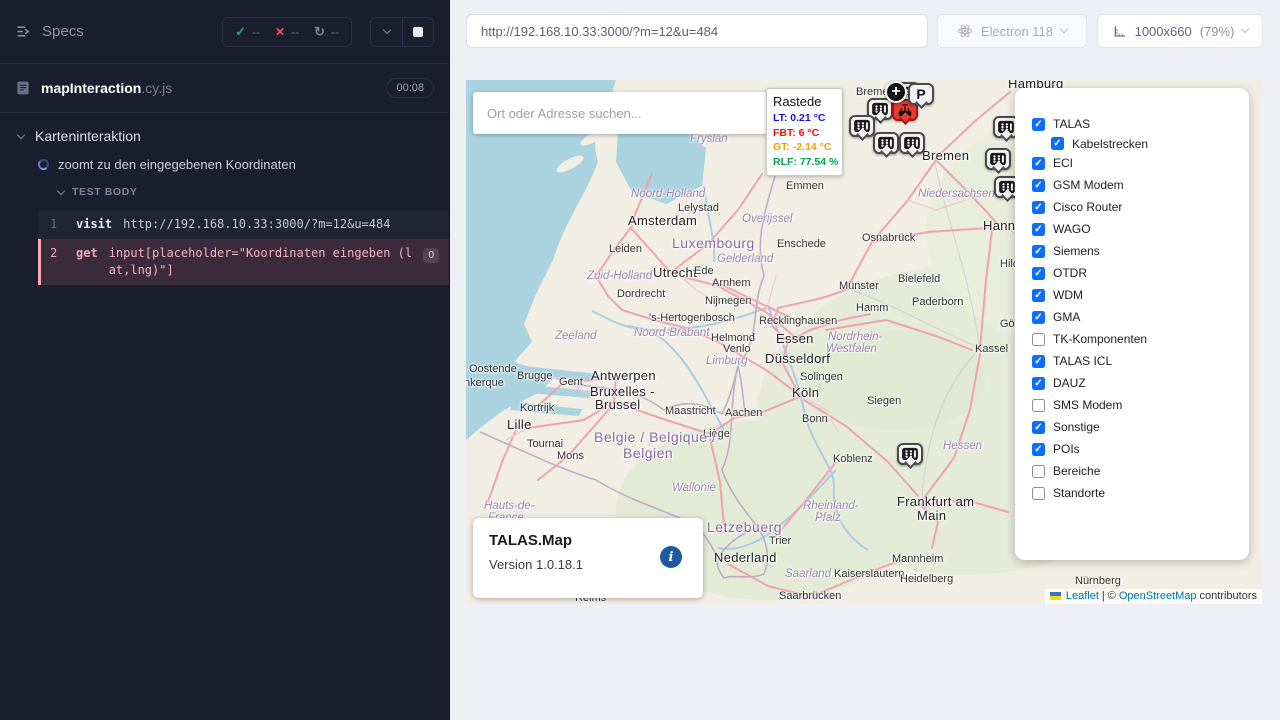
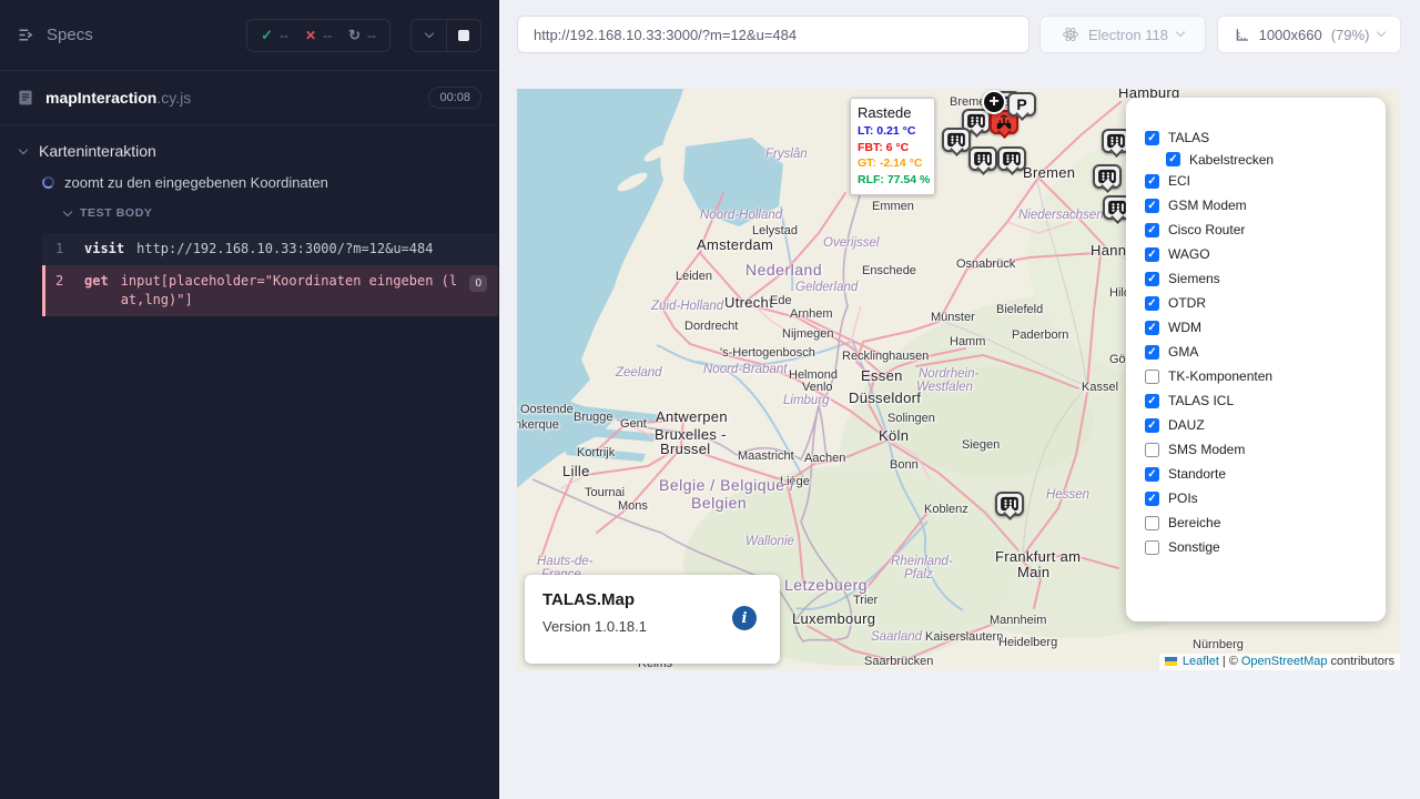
  Specs
  ✓
  --
  ✕
  --
  ↻
  --
  mapInteraction.cy.js
  00:08
  Karteninteraktion
  zoomt zu den eingegebenen Koordinaten
  TEST BODY
  1
  visit
  http://192.168.10.33:3000/?m=12&u=484
  2
  get
  input[placeholder="Koordinaten eingeben (lat,lng)"]
  0
  http://192.168.10.33:3000/?m=12&u=484
  Electron 118
  1000x660
  (79%)
  Hamburg
  Bremen
  Emmen
  Niedersachsen
  Noord-Holland
  Fryslân
  Lelystad
  Amsterdam
- Luxembourg
+ Nederland
  Overijssel
  Enschede
  Osnabrück
  Leiden
  Utrecht
  Ede
  Gelderland
  Zuid-Holland
  Arnhem
  Bielefeld
  Münster
  Dordrecht
  Nijmegen
  Paderborn
  Hamm
  's-Hertogenbosch
  Recklinghausen
  Noord-Brabant
  Helmond
  Essen
  Kassel
  Venlo
  Zeeland
  Nordrhein-
  Westfalen
  Limburg
  Düsseldorf
  Oostende
  Brugge
  Solingen
  Gent
  Antwerpen
  nkerque
  Köln
  Bruxelles -
  Brussel
  Kortrijk
  Maastricht
  Aachen
  Siegen
  Bonn
  Lille
  Liège
  Belgie / Belgique /
  Belgien
  Tournai
  Hessen
  Mons
  Koblenz
  Wallonie
  Rheinland-
  Pfalz
  Frankfurt am
  Main
  Hauts-de-
  Letzebuerg
  Trier
- Nederland
+ Luxembourg
  Saarland
  Kaiserslautern
  Mannheim
  Heidelberg
  Saarbrücken
  Reims
  Nürnberg
  P
  +
- Ort oder Adresse suchen...
  Rastede
  LT: 0.21 °C
  FBT: 6 °C
  GT: -2.14 °C
  RLF: 77.54 %
  ✓
  TALAS
  ✓
  Kabelstrecken
  ✓
  ECI
  ✓
  GSM Modem
  ✓
  Cisco Router
  ✓
  WAGO
  ✓
  Siemens
  ✓
  OTDR
  ✓
  WDM
  ✓
  GMA
  TK-Komponenten
  ✓
  TALAS ICL
  ✓
  DAUZ
  SMS Modem
  ✓
- Sonstige
+ Standorte
  ✓
  POIs
  Bereiche
- Standorte
+ Sonstige
  TALAS.Map
  Version 1.0.18.1
  i
  Leaflet
  |
  ©
  OpenStreetMap
  contributors
